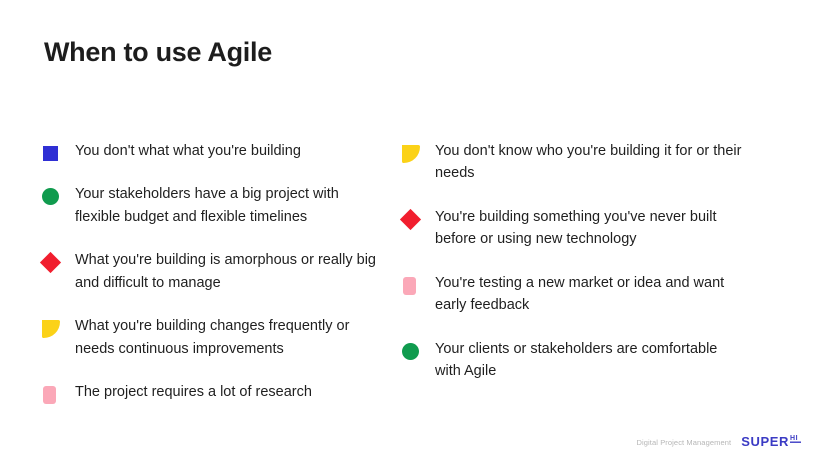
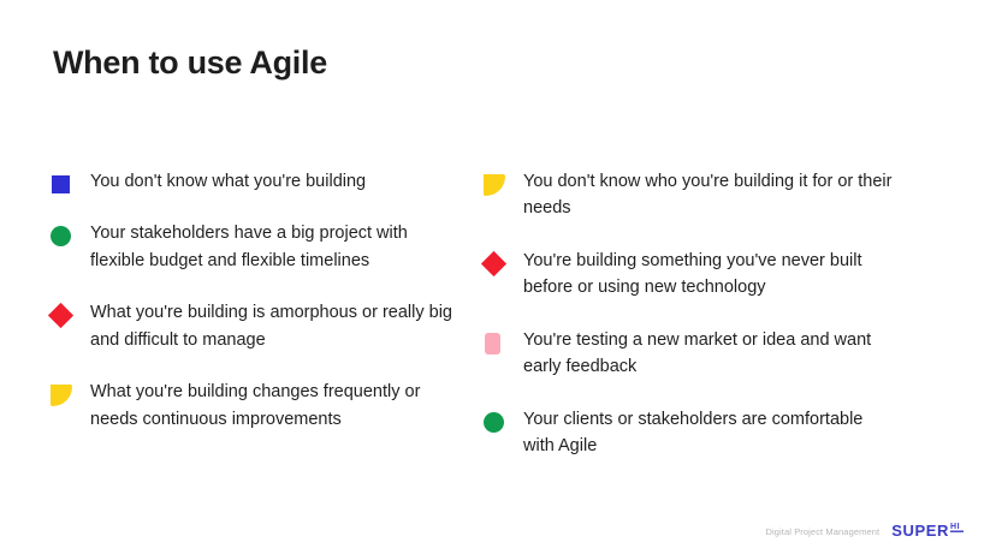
  When to use Agile
- You don't what what you're building
+ You don't know what you're building
  Your stakeholders have a big project with flexible budget and flexible timelines
  What you're building is amorphous or really big and difficult to manage
  What you're building changes frequently or needs continuous improvements
- The project requires a lot of research
  You don't know who you're building it for or their needs
  You're building something you've never built before or using new technology
  You're testing a new market or idea and want early feedback
  Your clients or stakeholders are comfortable with Agile
  Digital Project Management
  SUPER
